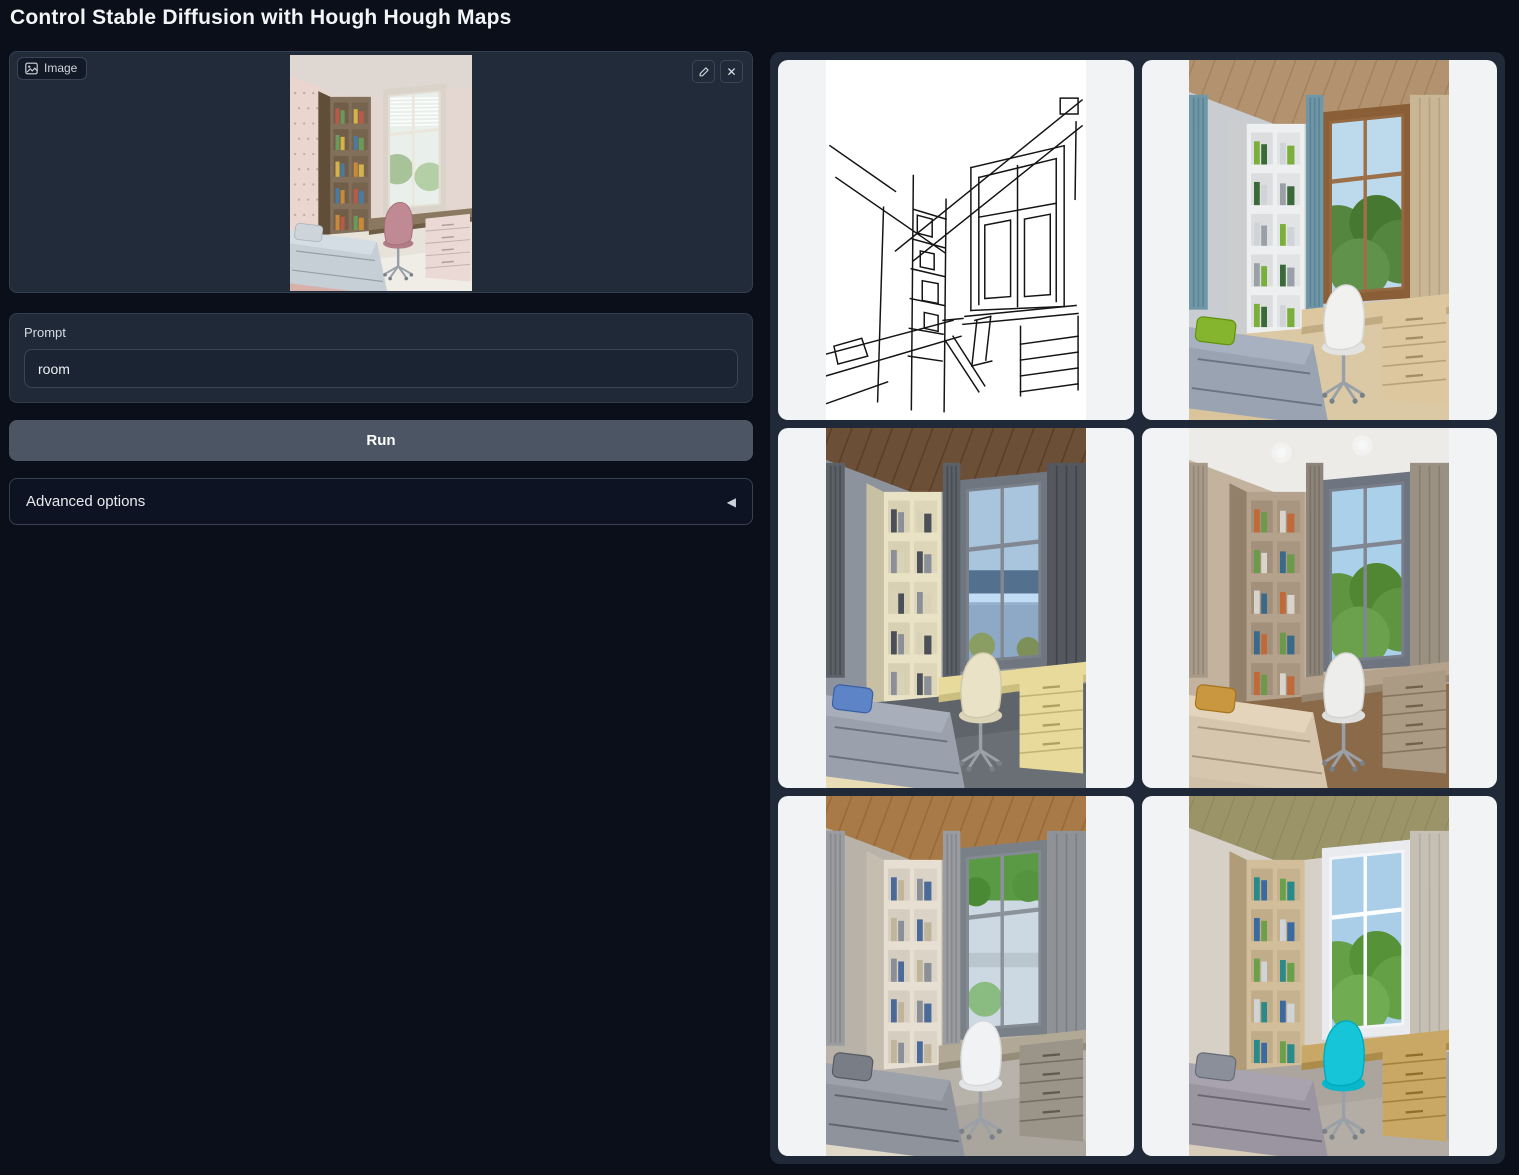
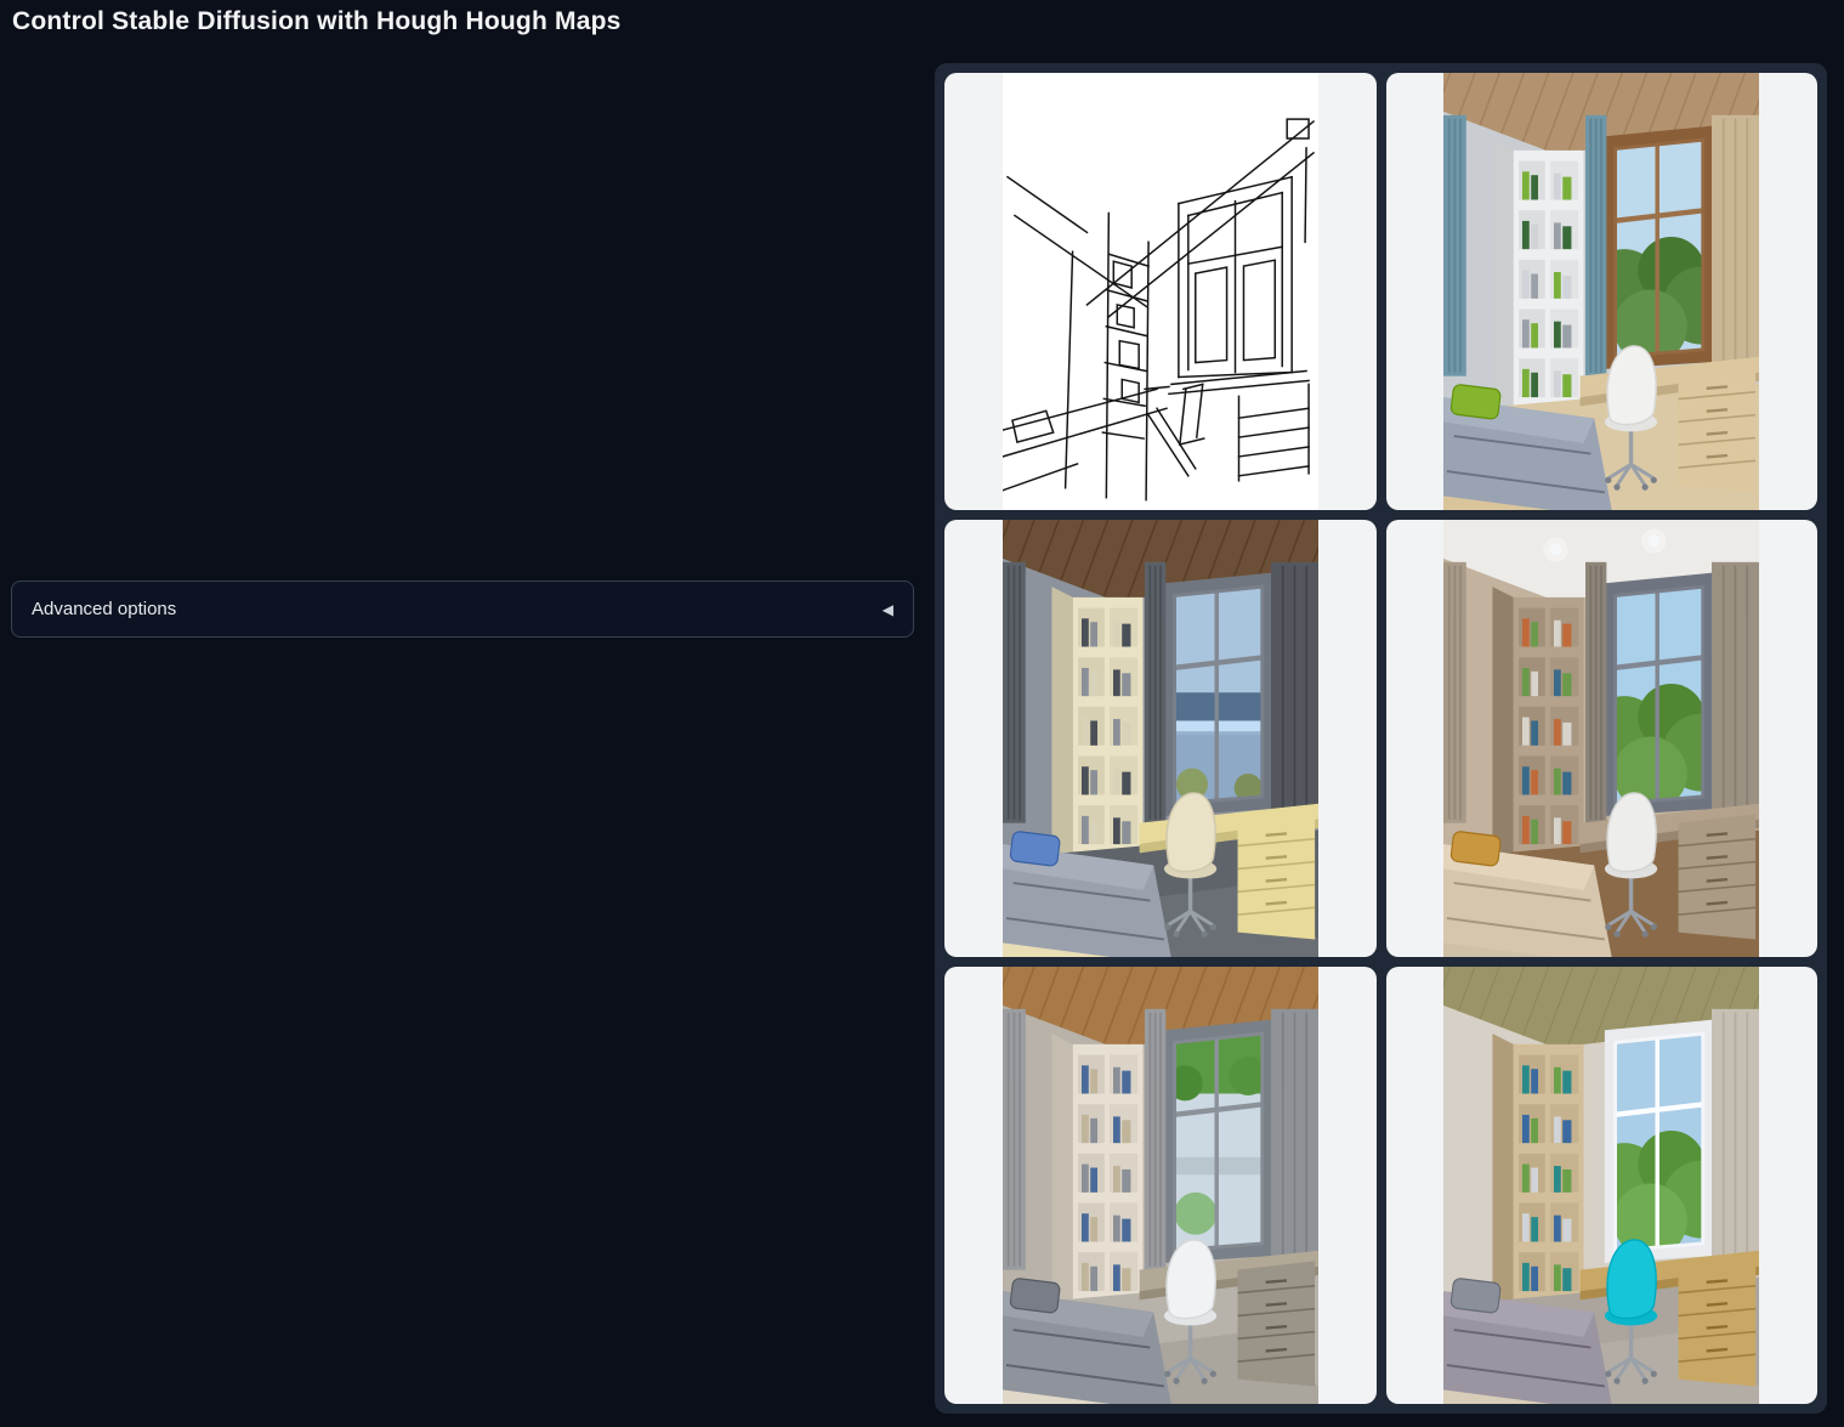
  Control Stable Diffusion with Hough Hough Maps
- Image
- ✕
- Prompt
- room
- Run
  Advanced options
  ◀
